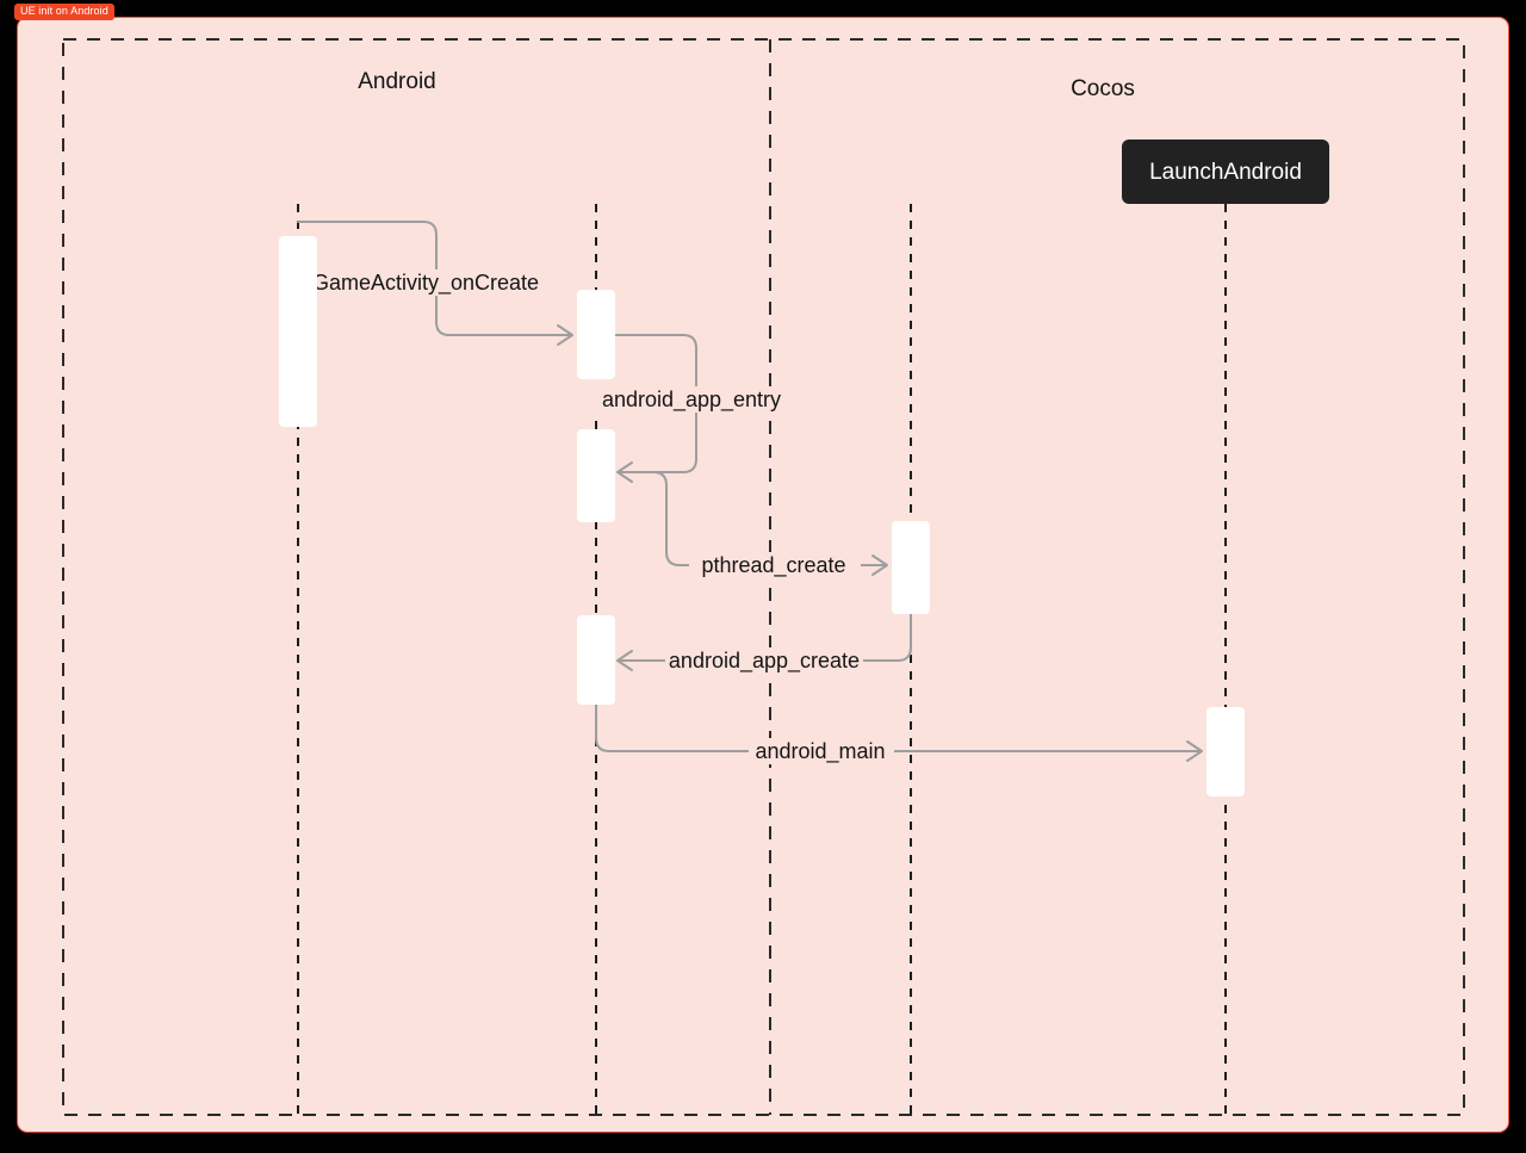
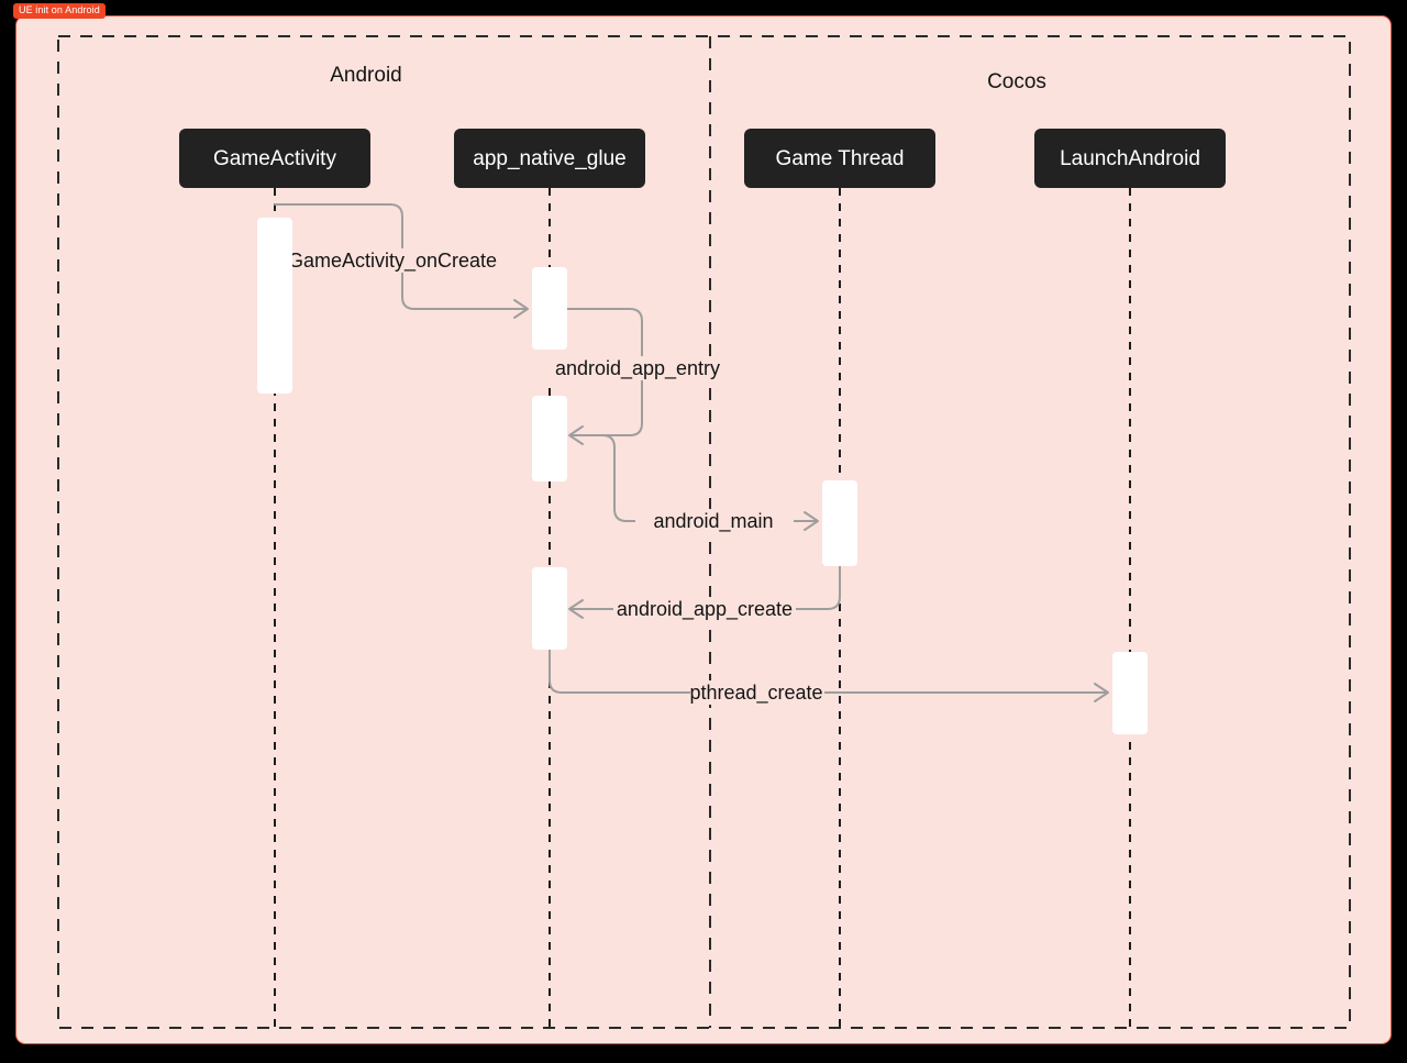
  UE init on Android
  Android
  Cocos
+ GameActivity
+ app_native_glue
+ Game Thread
  LaunchAndroid
  GameActivity_onCreate
  android_app_entry
- pthread_create
+ android_main
  android_app_create
- android_main
+ pthread_create
